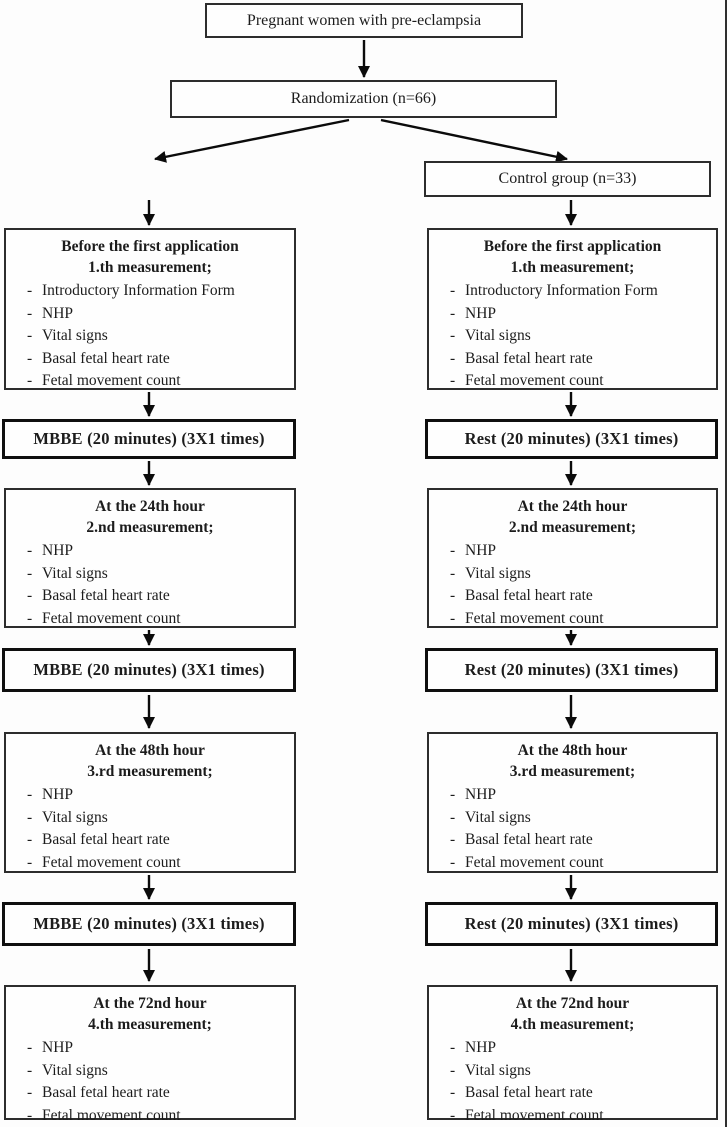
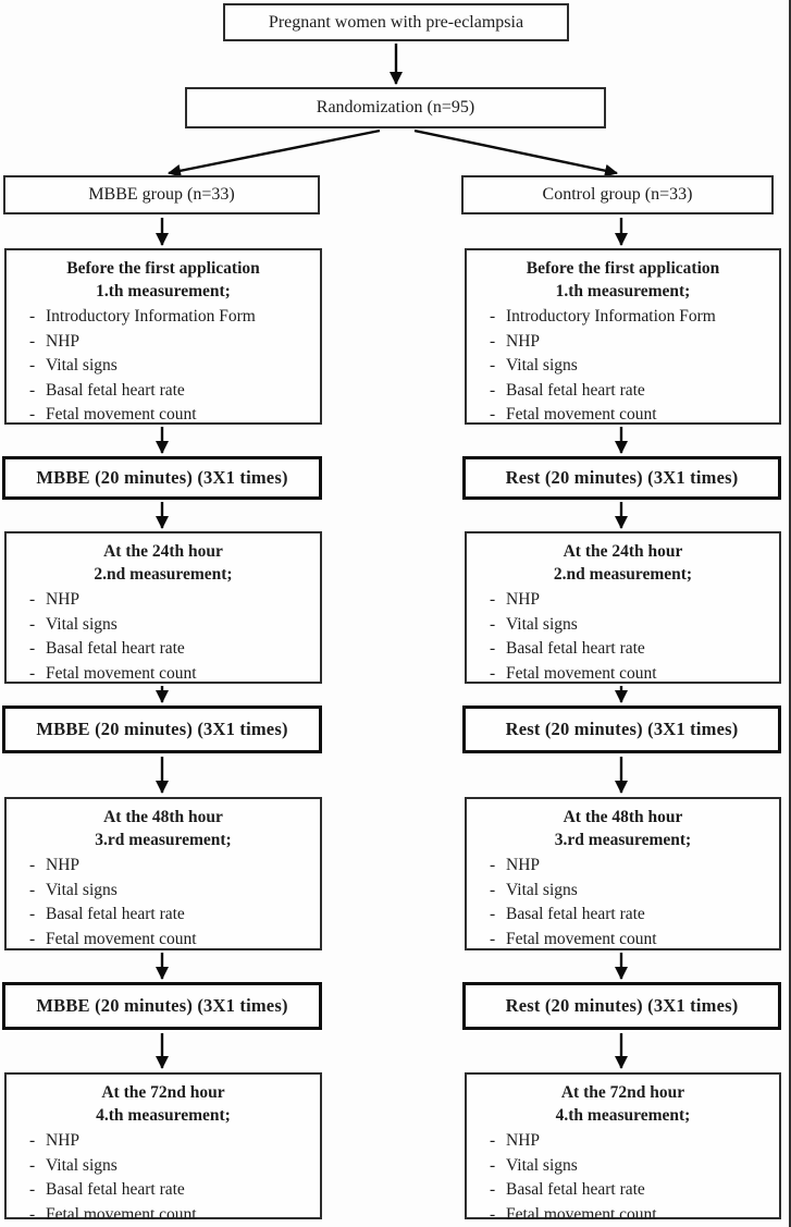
  Pregnant women with pre-eclampsia
- Randomization (n=66)
+ Randomization (n=95)
+ MBBE group (n=33)
  Control group (n=33)
  Before the first application
  1.th measurement;
  -
  Introductory Information Form
  -
  NHP
  -
  Vital signs
  -
  Basal fetal heart rate
  -
  Fetal movement count
  Before the first application
  1.th measurement;
  -
  Introductory Information Form
  -
  NHP
  -
  Vital signs
  -
  Basal fetal heart rate
  -
  Fetal movement count
  MBBE (20 minutes) (3X1 times)
  Rest (20 minutes) (3X1 times)
  At the 24th hour
  2.nd measurement;
  -
  NHP
  -
  Vital signs
  -
  Basal fetal heart rate
  -
  Fetal movement count
  At the 24th hour
  2.nd measurement;
  -
  NHP
  -
  Vital signs
  -
  Basal fetal heart rate
  -
  Fetal movement count
  MBBE (20 minutes) (3X1 times)
  Rest (20 minutes) (3X1 times)
  At the 48th hour
  3.rd measurement;
  -
  NHP
  -
  Vital signs
  -
  Basal fetal heart rate
  -
  Fetal movement count
  At the 48th hour
  3.rd measurement;
  -
  NHP
  -
  Vital signs
  -
  Basal fetal heart rate
  -
  Fetal movement count
  MBBE (20 minutes) (3X1 times)
  Rest (20 minutes) (3X1 times)
  At the 72nd hour
  4.th measurement;
  -
  NHP
  -
  Vital signs
  -
  Basal fetal heart rate
  -
  Fetal movement count
  At the 72nd hour
  4.th measurement;
  -
  NHP
  -
  Vital signs
  -
  Basal fetal heart rate
  -
  Fetal movement count
